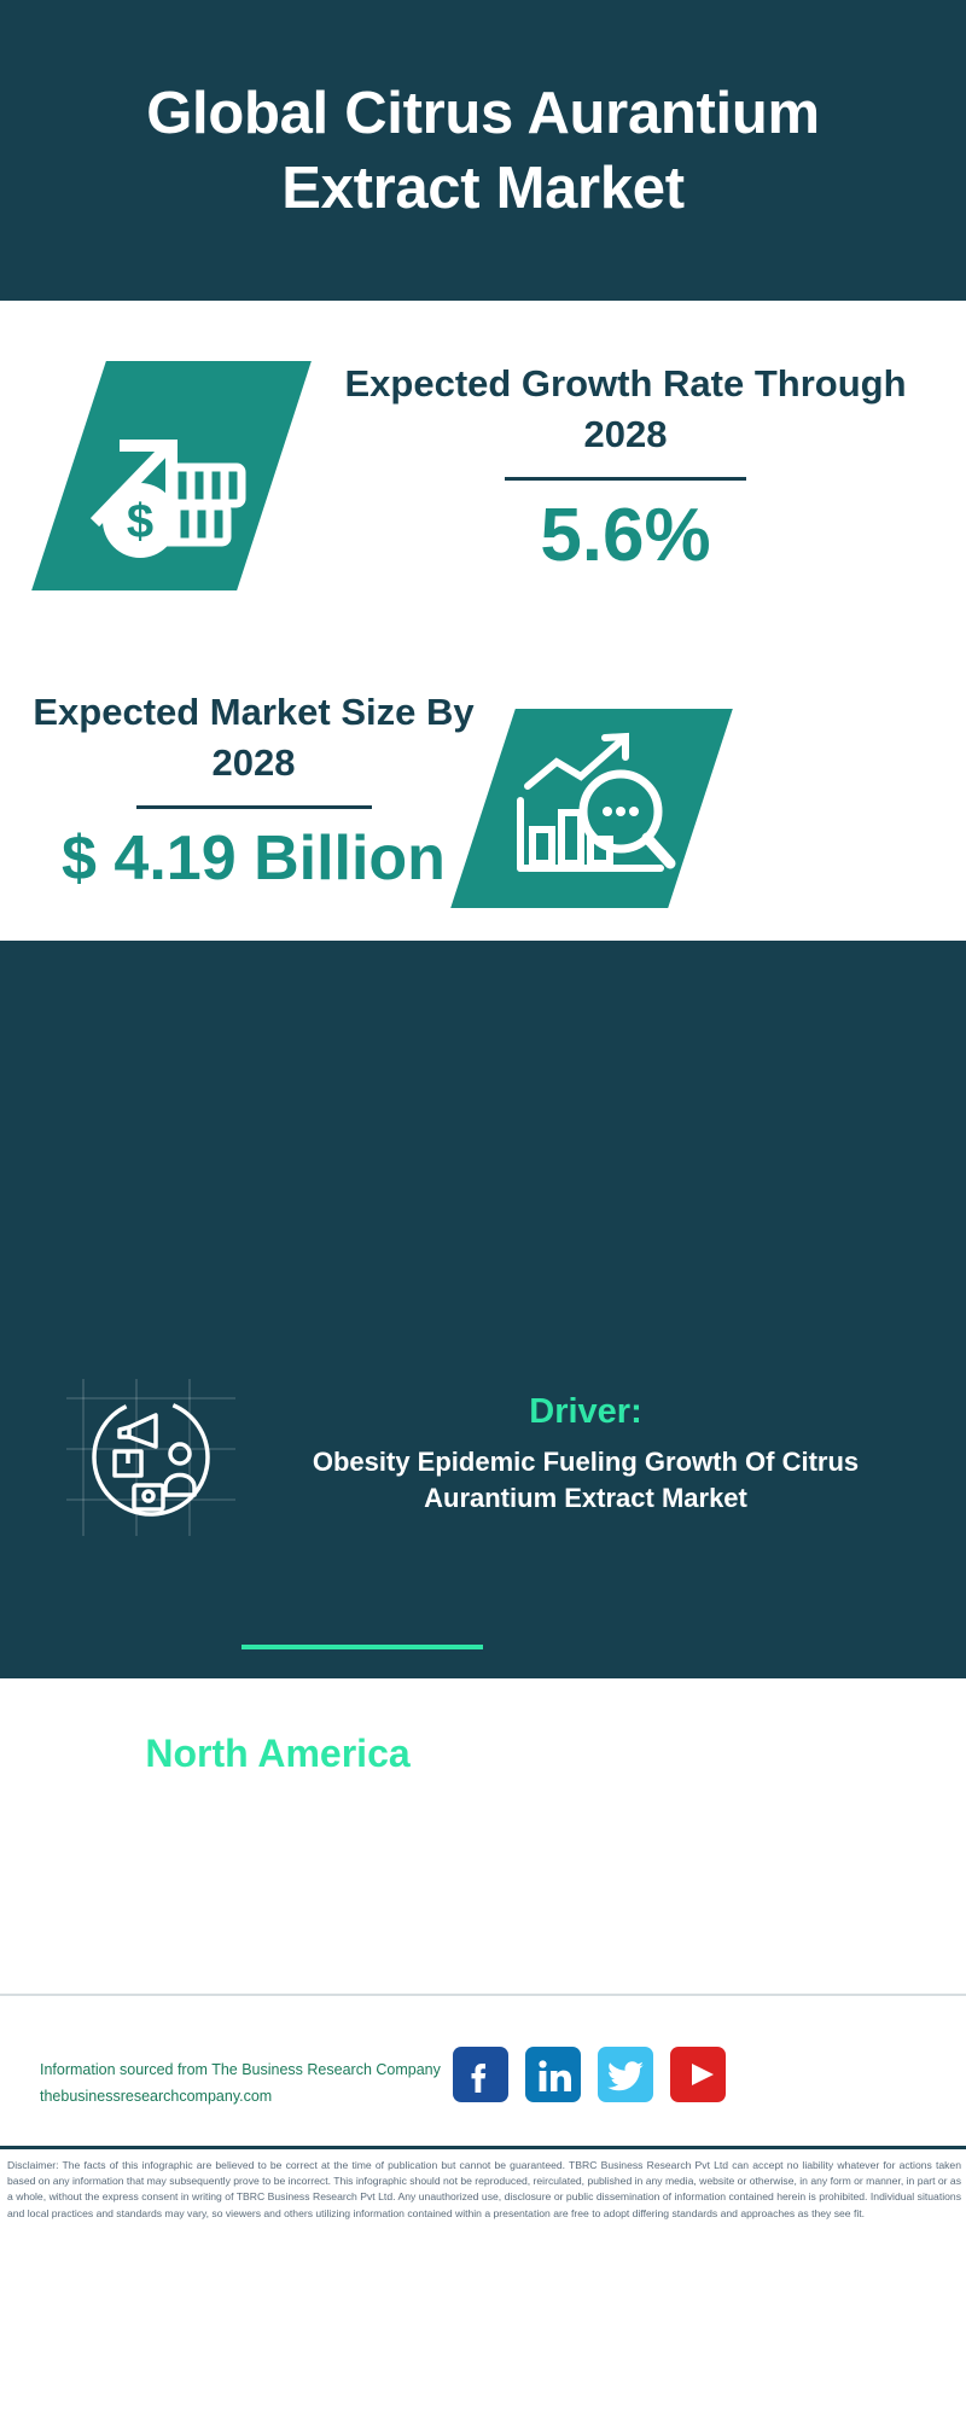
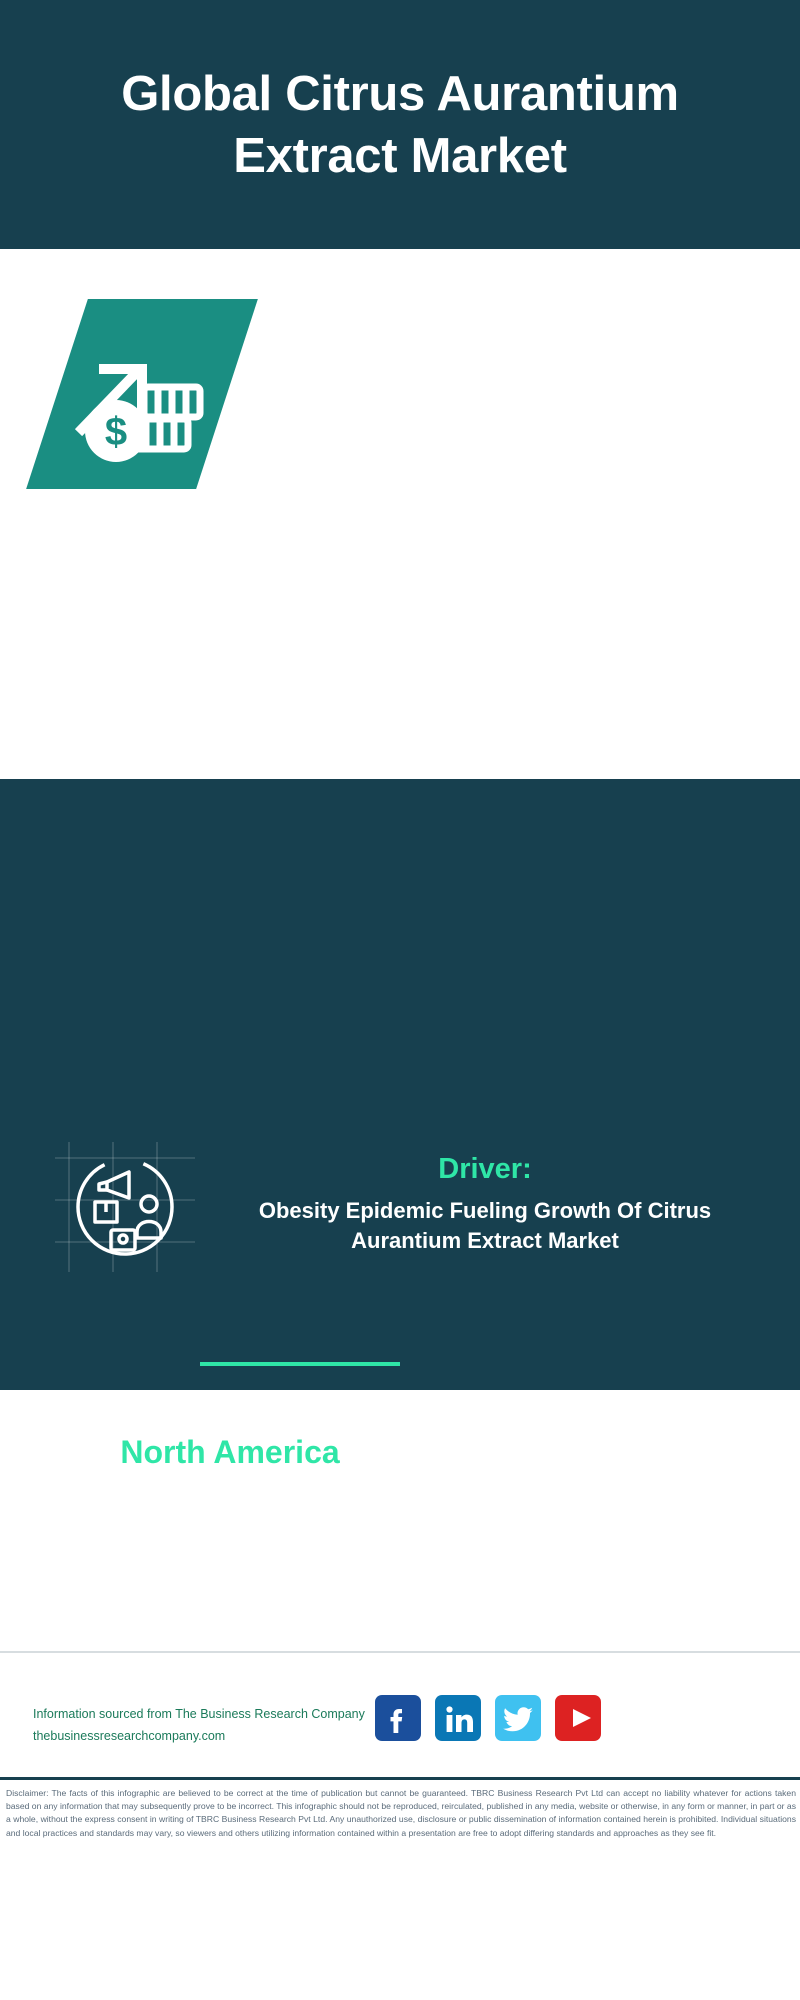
  Global Citrus Aurantium Extract Market
  $
- Expected Growth Rate Through 2028
- 5.6%
- Expected Market Size By 2028
- $ 4.19 Billion
  Driver:
  Obesity Epidemic Fueling Growth Of Citrus Aurantium Extract Market
  North America
  Information sourced from The Business Research Company
  thebusinessresearchcompany.com
  Disclaimer: The facts of this infographic are believed to be correct at the time of publication but cannot be guaranteed. TBRC Business Research Pvt Ltd can accept no liability whatever for actions taken based on any information that may subsequently prove to be incorrect. This infographic should not be reproduced, reirculated, published in any media, website or otherwise, in any form or manner, in part or as a whole, without the express consent in writing of TBRC Business Research Pvt Ltd. Any unauthorized use, disclosure or public dissemination of information contained herein is prohibited. Individual situations and local practices and standards may vary, so viewers and others utilizing information contained within a presentation are free to adopt differing standards and approaches as they see fit.
